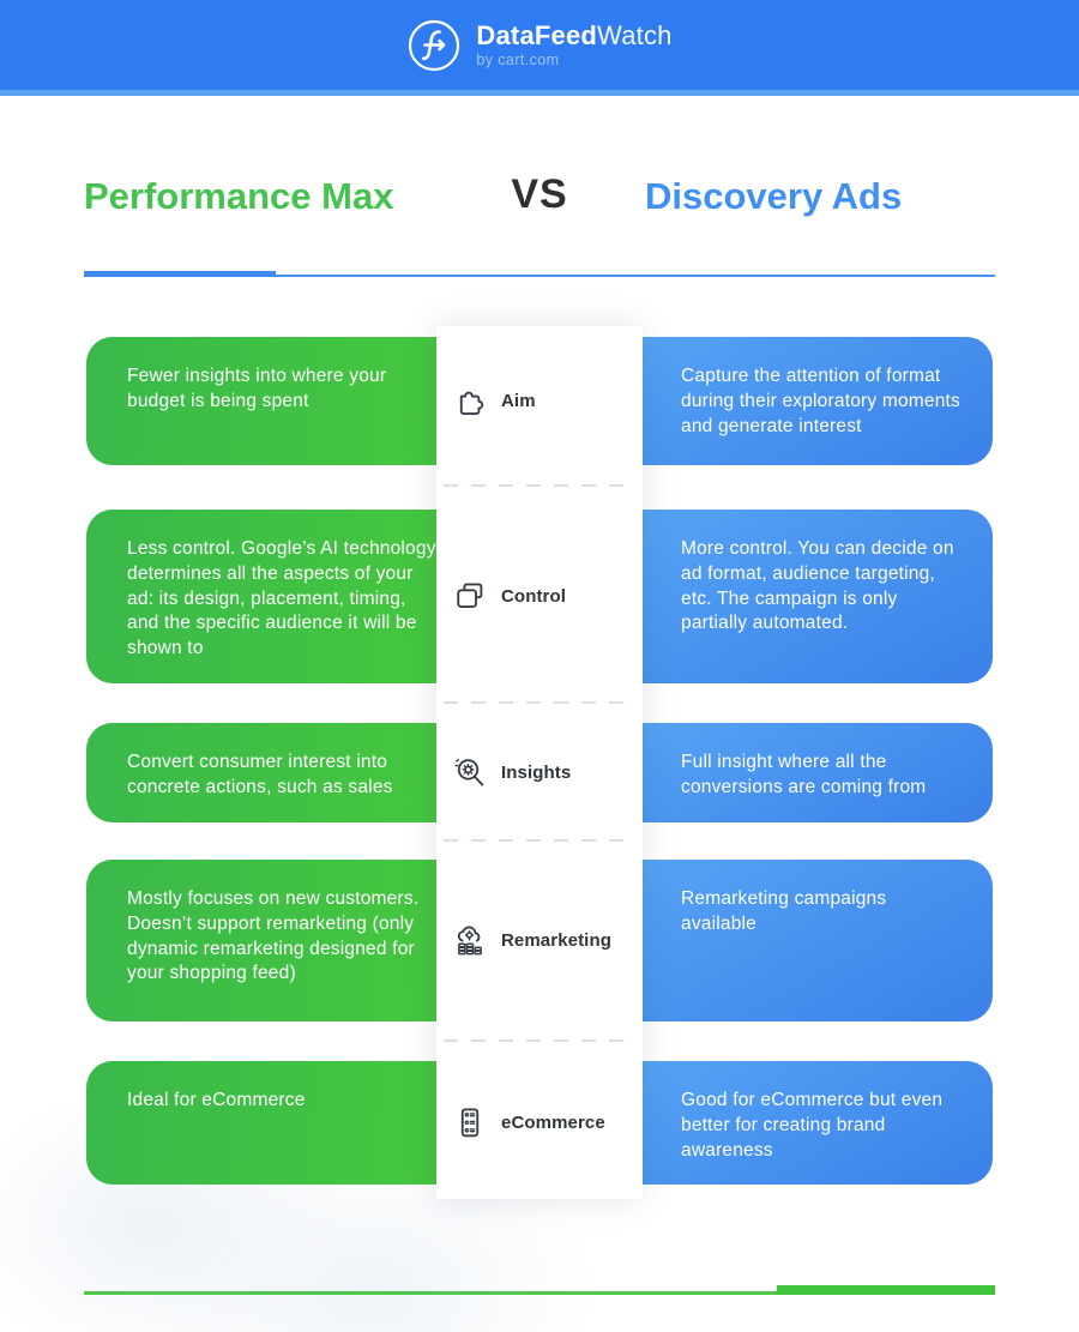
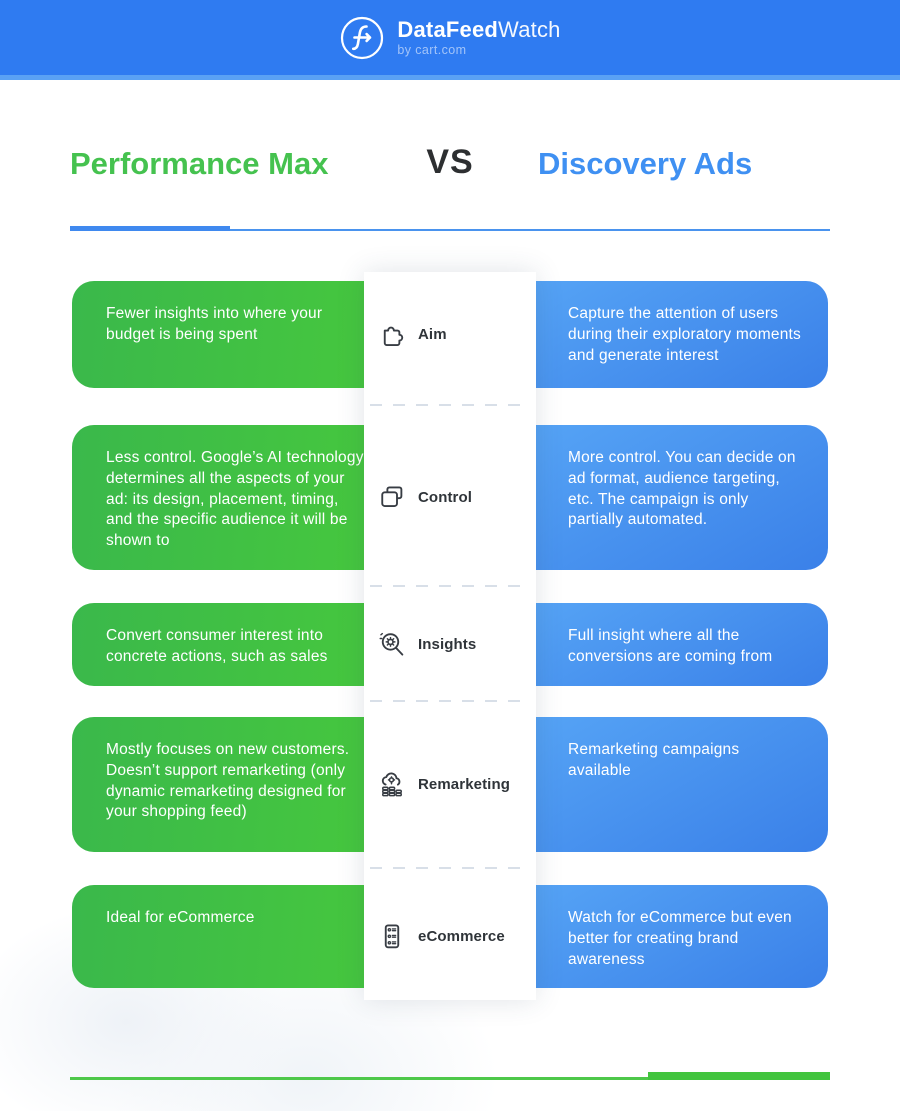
  DataFeedWatch
  by cart.com
  Performance Max
  VS
  Discovery Ads
  Fewer insights into where your budget is being spent
- Capture the attention of format during their exploratory moments and generate interest
+ Capture the attention of users during their exploratory moments and generate interest
  Less control. Google’s AI technology determines all the aspects of your ad: its design, placement, timing, and the specific audience it will be shown to
  More control. You can decide on ad format, audience targeting, etc. The campaign is only partially automated.
  Convert consumer interest into concrete actions, such as sales
  Full insight where all the conversions are coming from
  Mostly focuses on new customers. Doesn’t support remarketing (only dynamic remarketing designed for your shopping feed)
  Remarketing campaigns available
  Ideal for eCommerce
- Good for eCommerce but even better for creating brand awareness
+ Watch for eCommerce but even better for creating brand awareness
  Aim
  Control
  Insights
  Remarketing
  eCommerce
